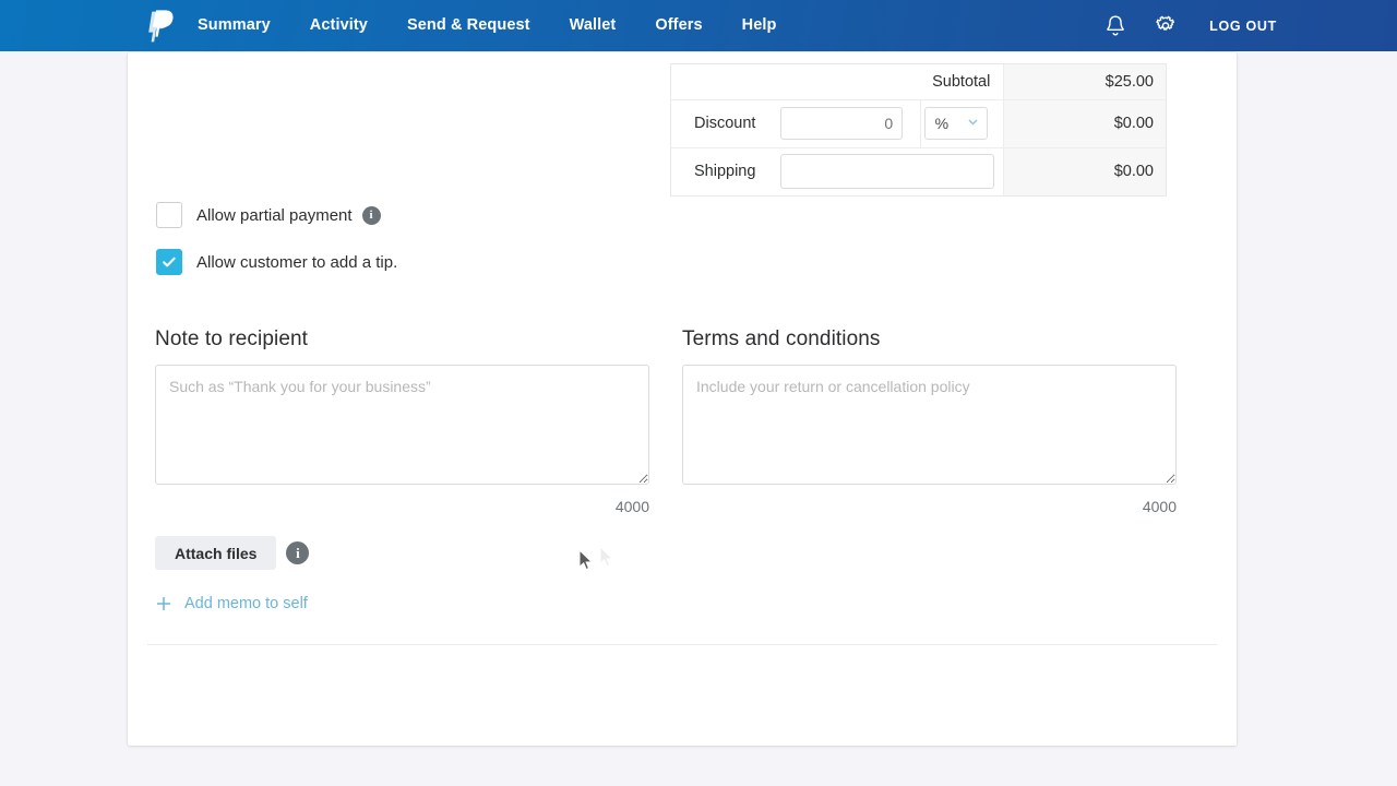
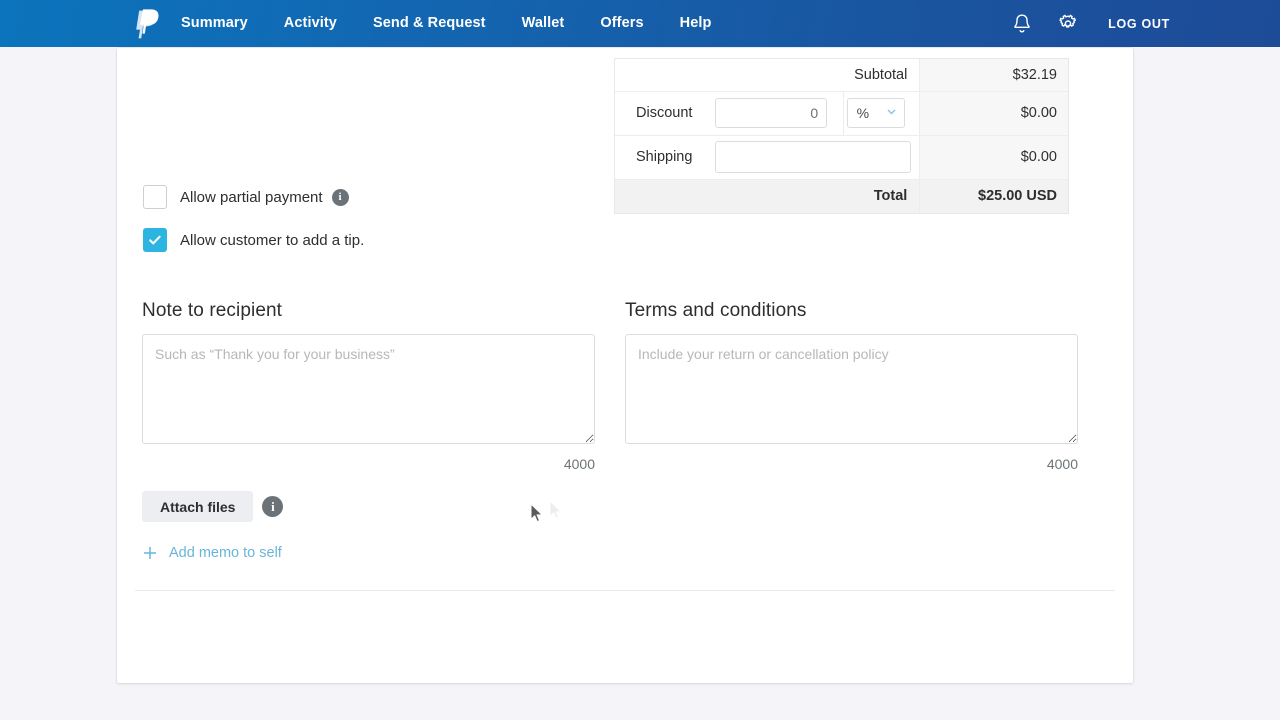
  Summary
  Activity
  Send & Request
  Wallet
  Offers
  Help
  LOG OUT
- Subtotal	$25.00
+ Subtotal	$32.19
  Discount	0	%	$0.00
  Shipping		$0.00
+ Total	$25.00 USD
  Allow partial payment
  i
  Allow customer to add a tip.
  Note to recipient
  Such as “Thank you for your business”
  4000
  Terms and conditions
  Include your return or cancellation policy
  4000
  Attach files
  i
  Add memo to self
